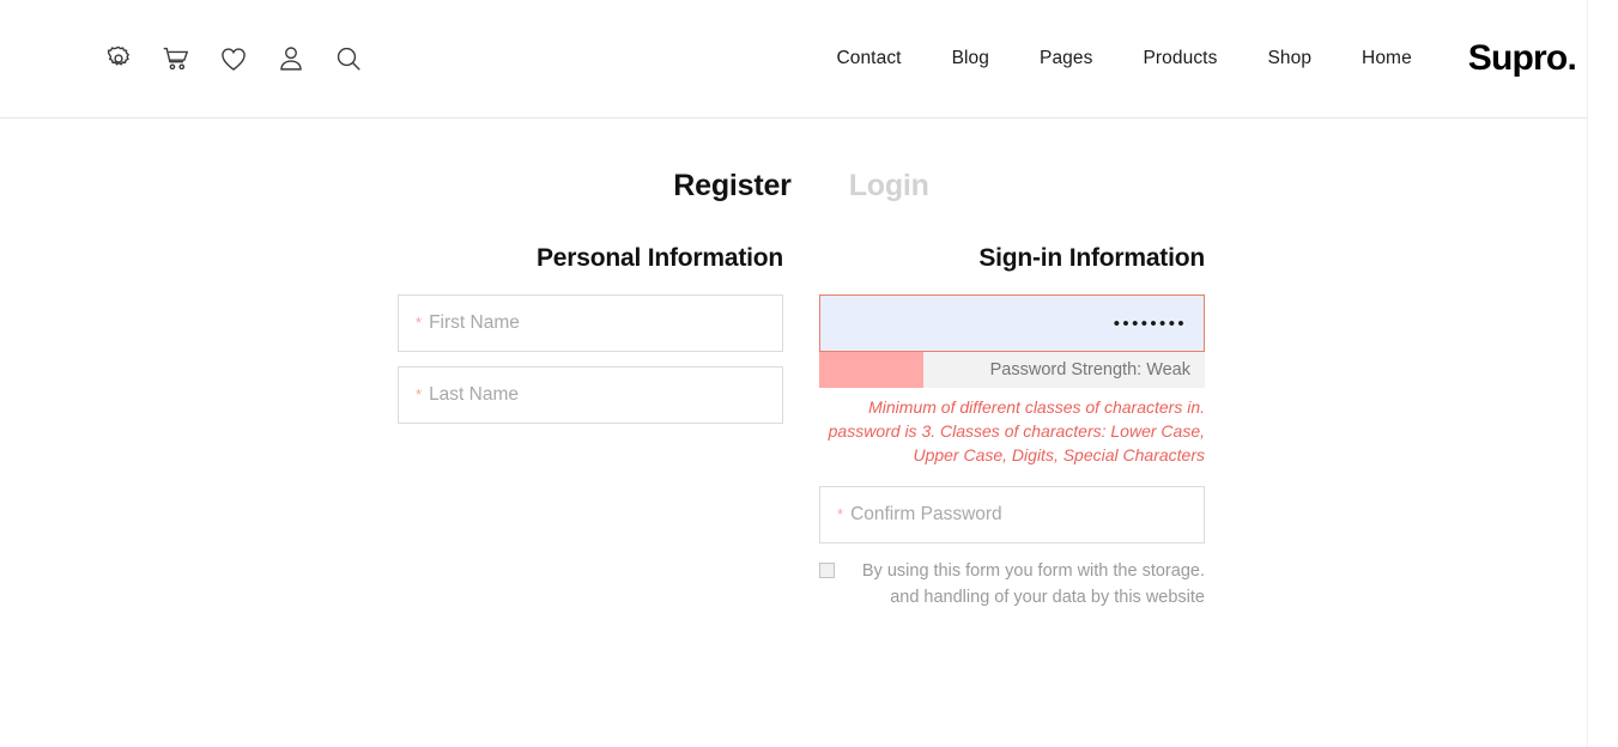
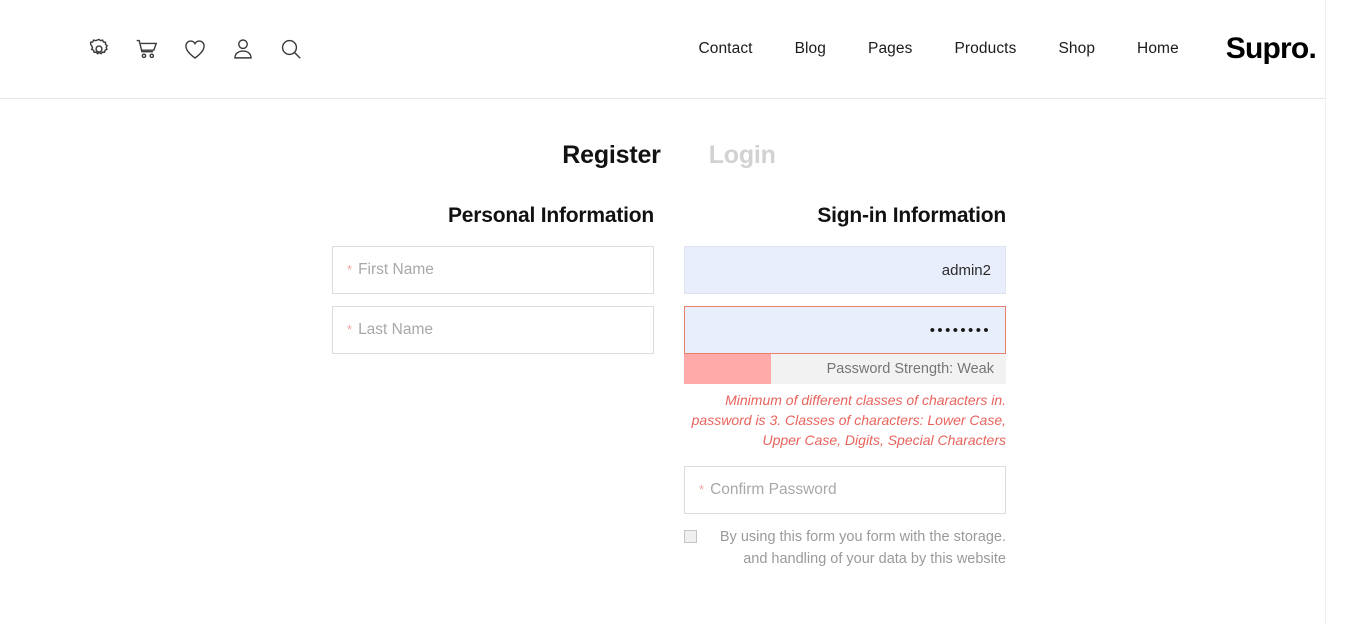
  Contact
  Blog
  Pages
  Products
  Shop
  Home
  Supro.
  Register
  Login
  Sign-in Information
+ admin2
  ••••••••
  Password Strength: Weak
  .Minimum of different classes of characters in password is 3. Classes of characters: Lower Case, Upper Case, Digits, Special Characters
  Confirm Password
  *
  .By using this form you form with the storage and handling of your data by this website
  Personal Information
  First Name
  *
  Last Name
  *
